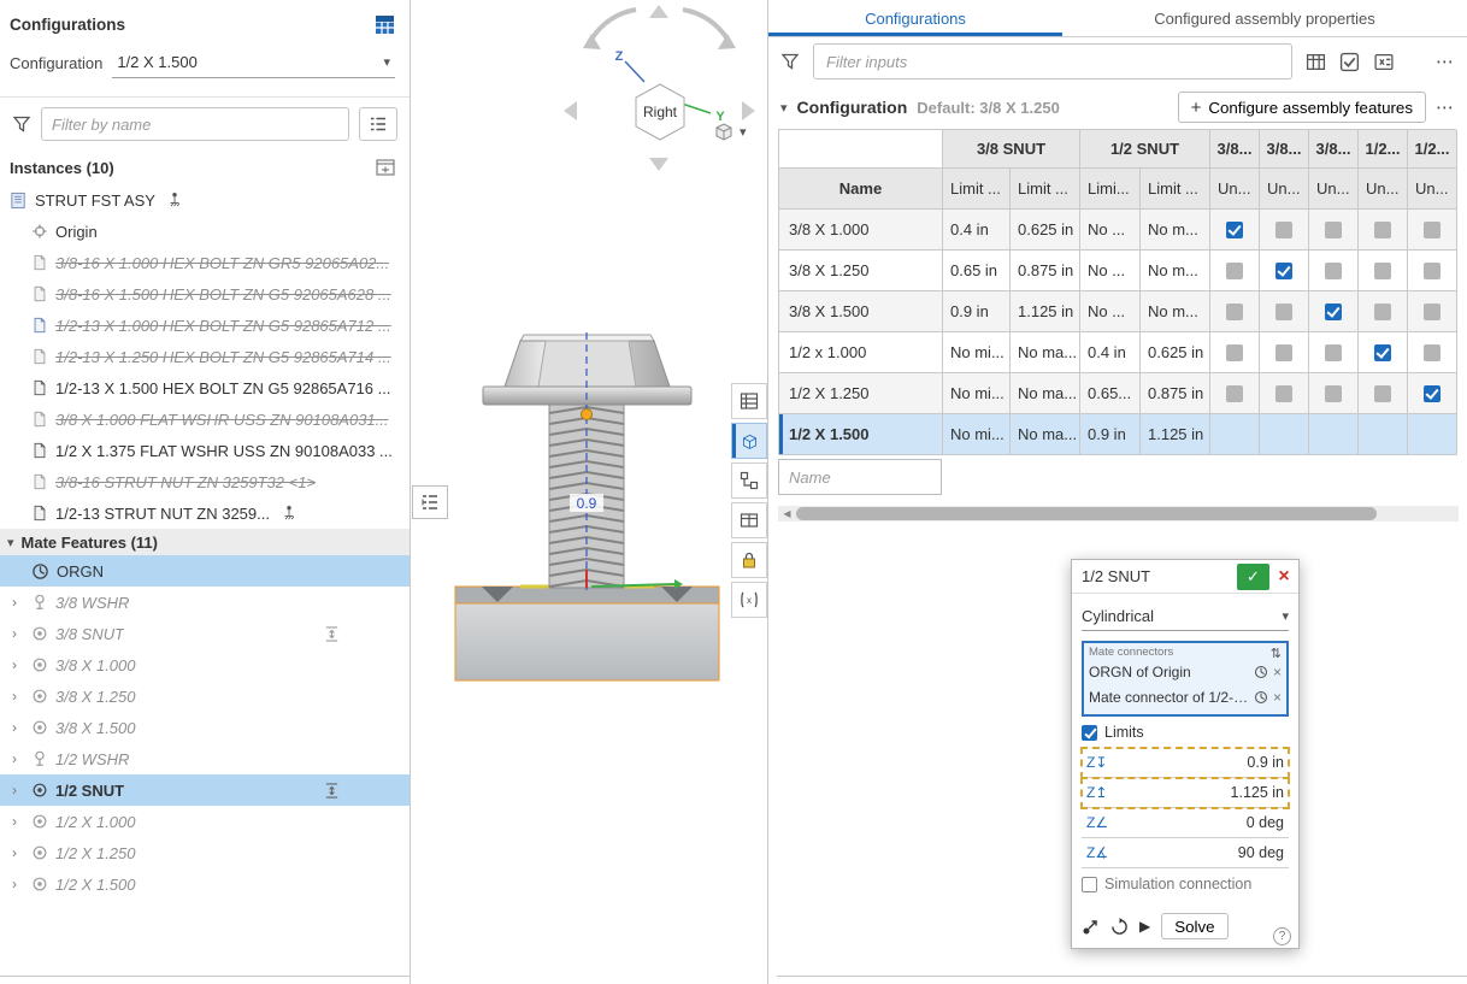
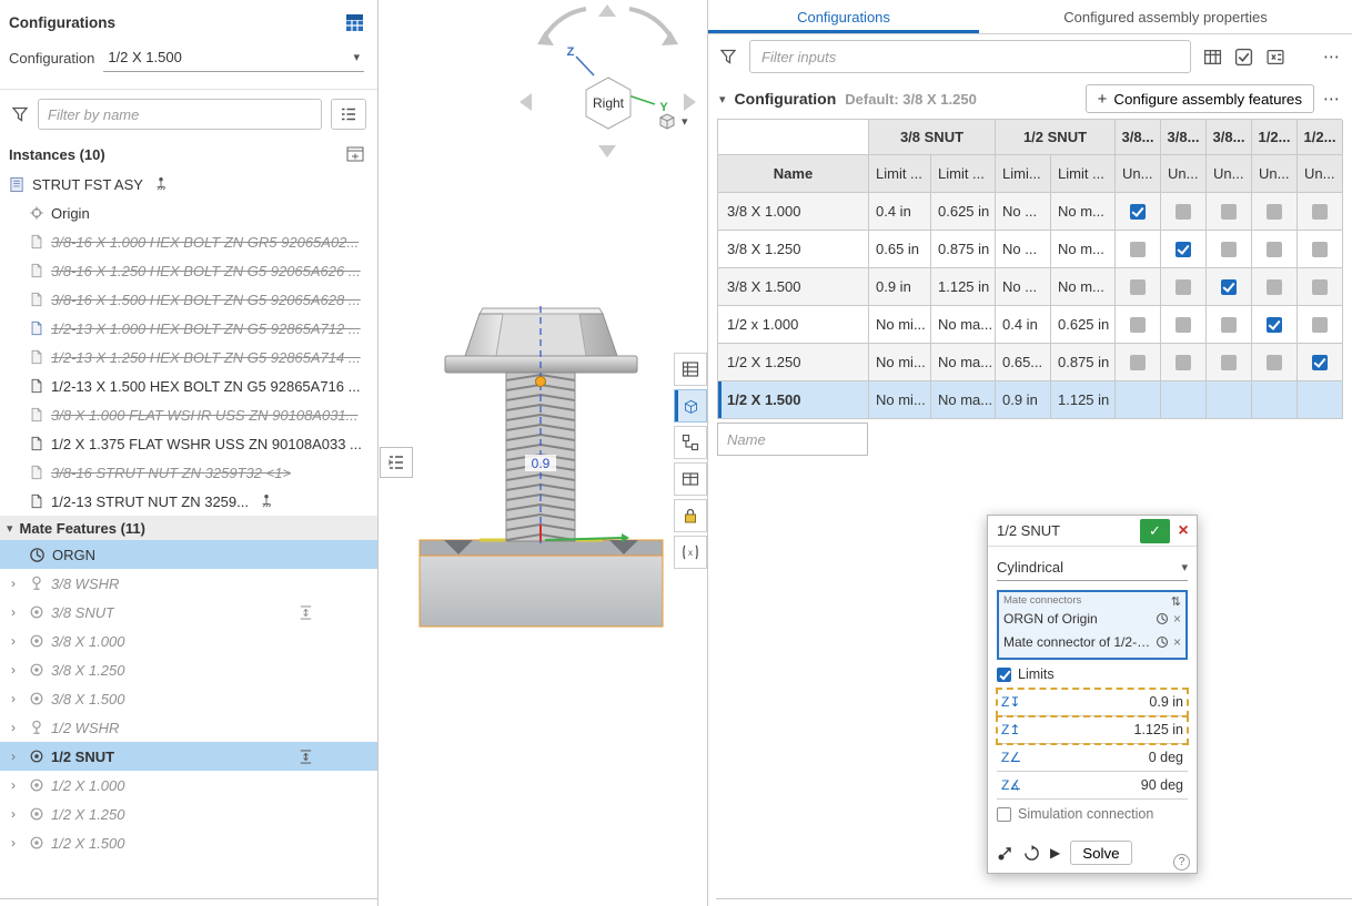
  Configurations
  Configuration
  1/2 X 1.500
  ▾
  Filter by name
  Instances (10)
  STRUT FST ASY
  Origin
  3/8-16 X 1.000 HEX BOLT ZN GR5 92065A02...
+ 3/8-16 X 1.250 HEX BOLT ZN G5 92065A626 ...
  3/8-16 X 1.500 HEX BOLT ZN G5 92065A628 ...
  1/2-13 X 1.000 HEX BOLT ZN G5 92865A712 ...
  1/2-13 X 1.250 HEX BOLT ZN G5 92865A714 ...
  1/2-13 X 1.500 HEX BOLT ZN G5 92865A716 ...
  3/8 X 1.000 FLAT WSHR USS ZN 90108A031...
  1/2 X 1.375 FLAT WSHR USS ZN 90108A033 ...
  3/8-16 STRUT NUT ZN 3259T32 <1>
  1/2-13 STRUT NUT ZN 3259...
  ▾
  Mate Features (11)
  ORGN
  ›
  3/8 WSHR
  ›
  3/8 SNUT
  ›
  3/8 X 1.000
  ›
  3/8 X 1.250
  ›
  3/8 X 1.500
  ›
  1/2 WSHR
  ›
  1/2 SNUT
  ›
  1/2 X 1.000
  ›
  1/2 X 1.250
  ›
  1/2 X 1.500
  Right
  Z
  Y
  ▾
  0.9
  x
  Configurations
  Configured assembly properties
  Filter inputs
  ⋯
  ▾
  Configuration
  Default: 3/8 X 1.250
  +
  Configure assembly features
  ⋯
  3/8 SNUT
  1/2 SNUT
  3/8...
  3/8...
  3/8...
  1/2...
  1/2...
  Name
  Limit ...
  Limit ...
  Limi...
  Limit ...
  Un...
  Un...
  Un...
  Un...
  Un...
  3/8 X 1.000
  0.4 in
  0.625 in
  No ...
  No m...
  3/8 X 1.250
  0.65 in
  0.875 in
  No ...
  No m...
  3/8 X 1.500
  0.9 in
  1.125 in
  No ...
  No m...
  1/2 x 1.000
  No mi...
  No ma...
  0.4 in
  0.625 in
  1/2 X 1.250
  No mi...
  No ma...
  0.65...
  0.875 in
  1/2 X 1.500
  No mi...
  No ma...
  0.9 in
  1.125 in
  Name
- ◀
  1/2 SNUT
  ✓
  ×
  Cylindrical
  ▾
  Mate connectors
  ⇅
  ORGN of Origin
  ×
  ×
  Limits
  Z↧
  0.9 in
  Z↥
  1.125 in
  Z∠
  0 deg
  Z∡
  90 deg
  Simulation connection
  ▶
  Solve
  ?
